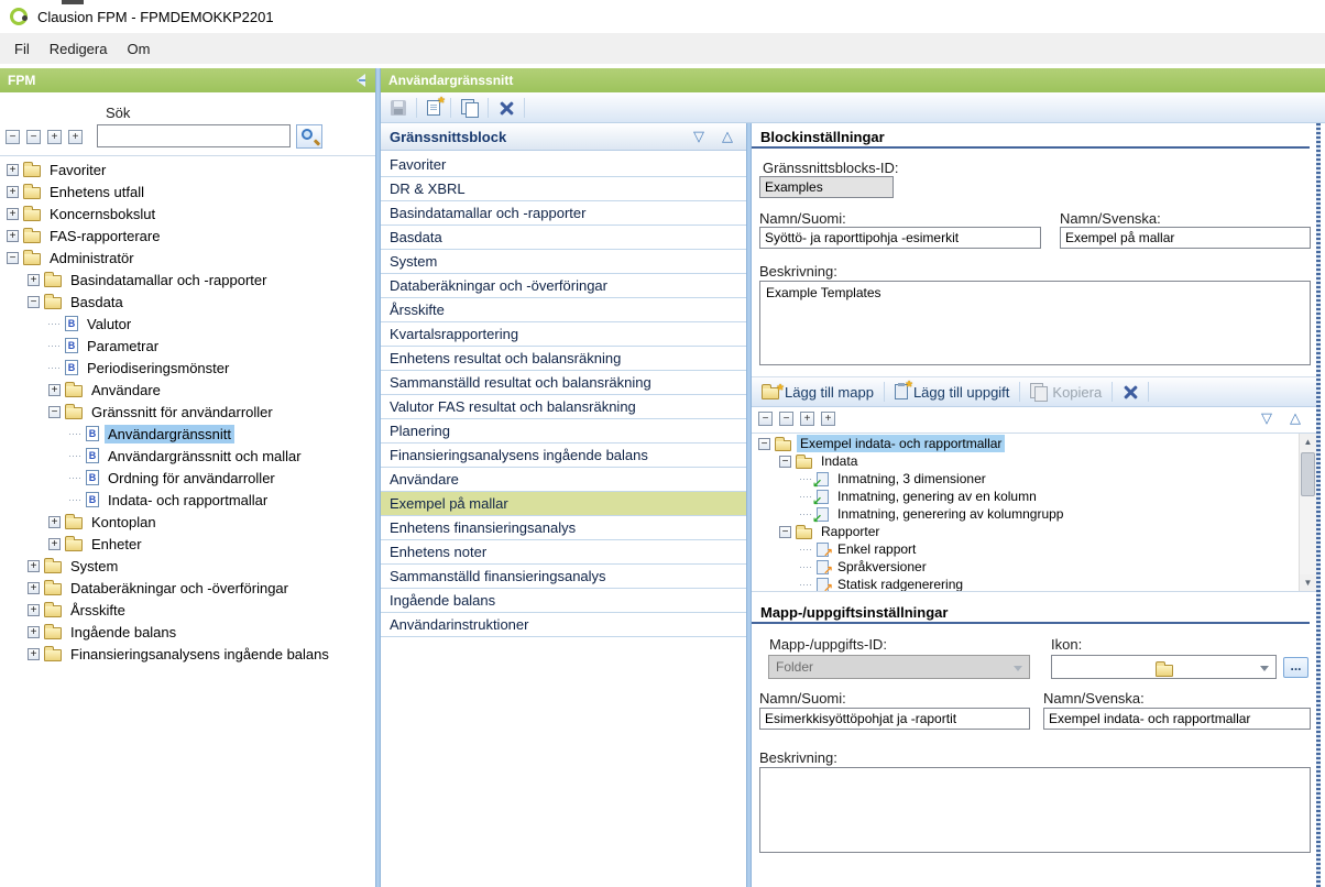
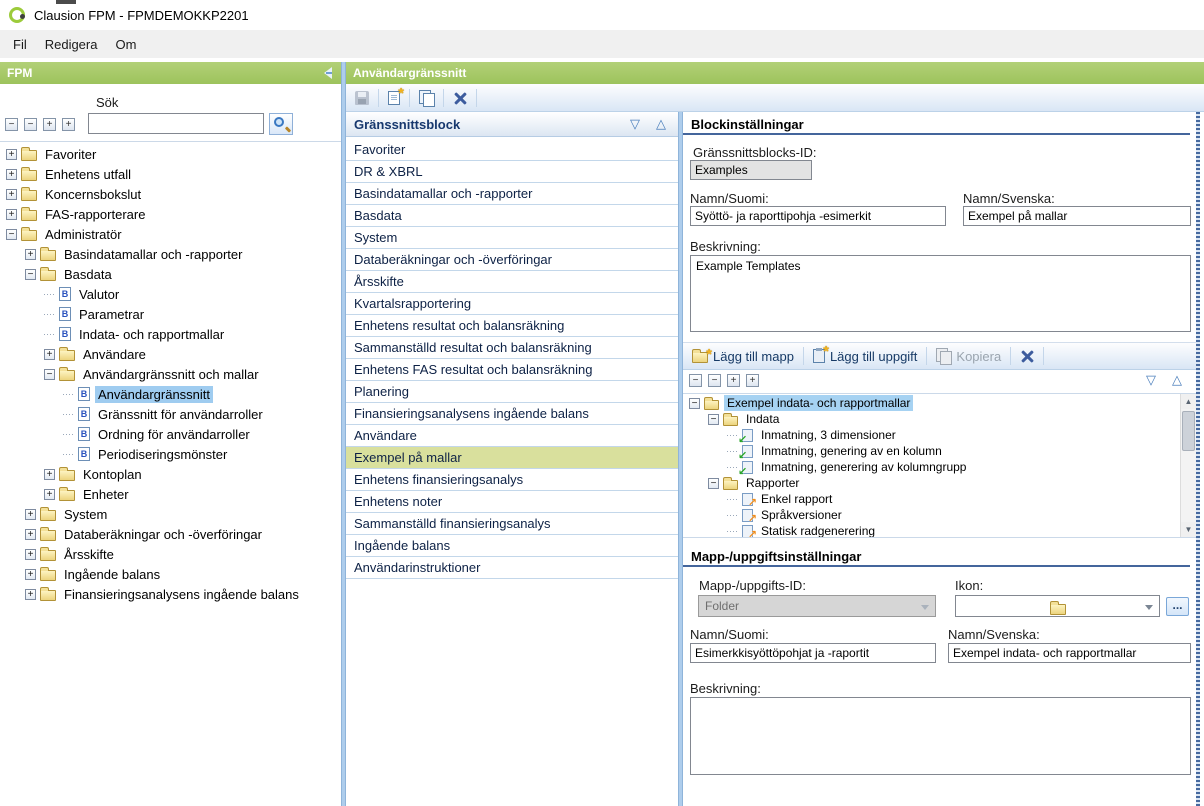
  Clausion FPM - FPMDEMOKKP2201
  Fil
  Redigera
  Om
  FPM
  Användargränssnitt
  Sök
  −
  −
  +
  +
  +
  Favoriter
  +
  Enhetens utfall
  +
  Koncernsbokslut
  +
  FAS-rapporterare
  −
  Administratör
  +
  Basindatamallar och -rapporter
  −
  Basdata
  Valutor
  Parametrar
- Periodiseringsmönster
+ Indata- och rapportmallar
  +
  Användare
  −
- Gränssnitt för användarroller
+ Användargränssnitt och mallar
  Användargränssnitt
- Användargränssnitt och mallar
+ Gränssnitt för användarroller
  Ordning för användarroller
- Indata- och rapportmallar
+ Periodiseringsmönster
  +
  Kontoplan
  +
  Enheter
  +
  System
  +
  Databeräkningar och -överföringar
  +
  Årsskifte
  +
  Ingående balans
  +
  Finansieringsanalysens ingående balans
  Gränssnittsblock
  ▽
  △
  Favoriter
  DR & XBRL
  Basindatamallar och -rapporter
  Basdata
  System
  Databeräkningar och -överföringar
  Årsskifte
  Kvartalsrapportering
  Enhetens resultat och balansräkning
  Sammanställd resultat och balansräkning
- Valutor FAS resultat och balansräkning
+ Enhetens FAS resultat och balansräkning
  Planering
  Finansieringsanalysens ingående balans
  Användare
  Exempel på mallar
  Enhetens finansieringsanalys
  Enhetens noter
  Sammanställd finansieringsanalys
  Ingående balans
  Användarinstruktioner
  Blockinställningar
  Gränssnittsblocks-ID:
  Examples
  Namn/Suomi:
  Namn/Svenska:
  Syöttö- ja raporttipohja -esimerkit
  Exempel på mallar
  Beskrivning:
  Example Templates
  Lägg till mapp
  Lägg till uppgift
  Kopiera
  −
  −
  +
  +
  ▽
  △
  −
  Exempel indata- och rapportmallar
  −
  Indata
  Inmatning, 3 dimensioner
  Inmatning, genering av en kolumn
  Inmatning, generering av kolumngrupp
  −
  Rapporter
  Enkel rapport
  Språkversioner
  Statisk radgenerering
  ▲
  ▼
  Mapp-/uppgiftsinställningar
  Mapp-/uppgifts-ID:
  Ikon:
  Folder
  ...
  Namn/Suomi:
  Namn/Svenska:
  Esimerkkisyöttöpohjat ja -raportit
  Exempel indata- och rapportmallar
  Beskrivning:
